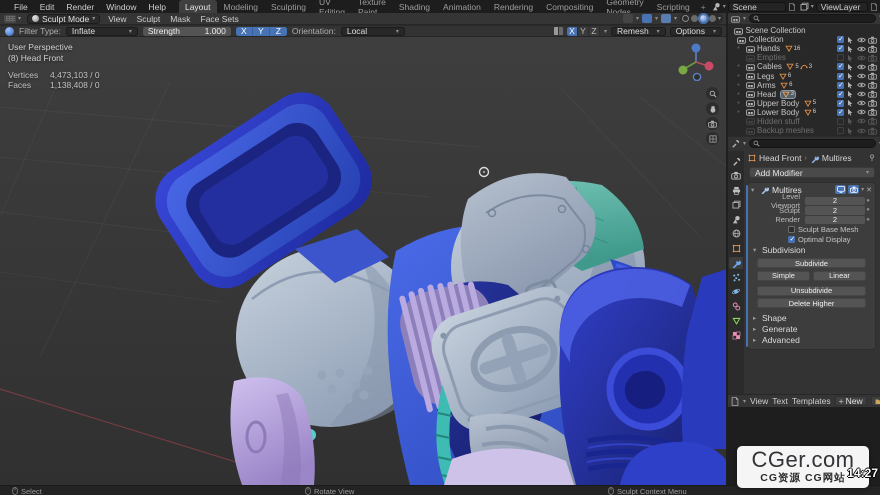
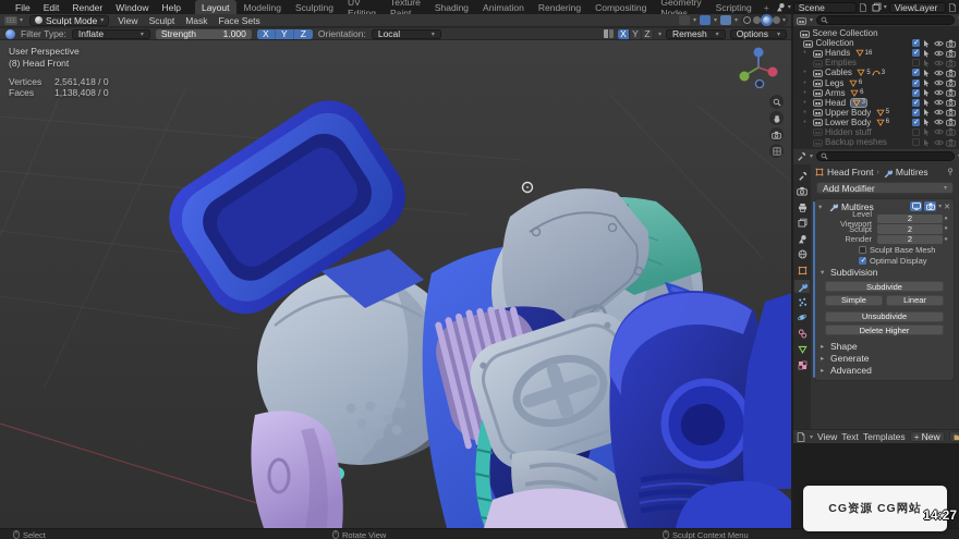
  File
  Edit
  Render
  Window
  Help
  Layout
  Modeling
  Sculpting
  UV Editing
  Texture Paint
  Shading
  Animation
  Rendering
  Compositing
  Geometry Nodes
  Scripting
  +
  Scene
  ViewLayer
  Sculpt Mode
  View
  Sculpt
  Mask
  Face Sets
  Filter Type:
  Inflate
  Strength
  1.000
  X
  Y
  Z
  Orientation:
  Local
  X
  Y
  Z
  Remesh
  Options
  User Perspective
  (8) Head Front
  Vertices
- 4,473,103 / 0
+ 2,561,418 / 0
  Faces
  1,138,408 / 0
  Scene Collection
  Collection
  Hands
  Empties
  Cables
  Legs
  Arms
  Head
  Upper Body
  Lower Body
  Hidden stuff
  Backup meshes
  Head Front
  Multires
  Add Modifier
  Multires
  Level Viewport
  2
  Sculpt
  2
  Render
  2
  Sculpt Base Mesh
  Optimal Display
  Subdivision
  Subdivide
  Simple
  Linear
  Unsubdivide
  Delete Higher
  Shape
  Generate
  Advanced
  View
  Text
  Templates
  +
  New
  Select
  Rotate View
  Sculpt Context Menu
- CGer.com
  CG资源 CG网站
  14:27
